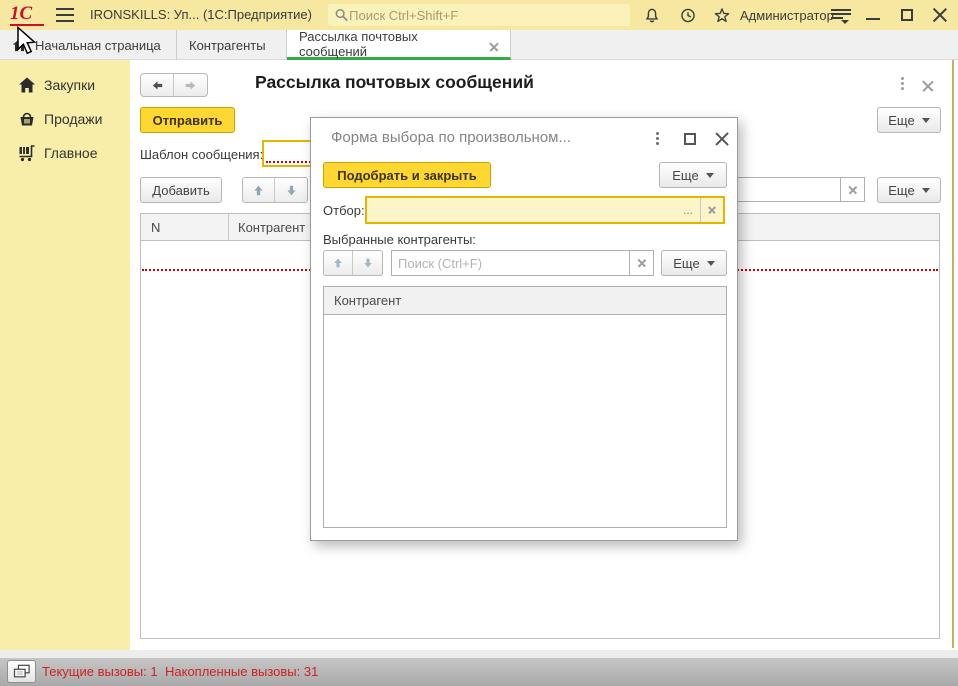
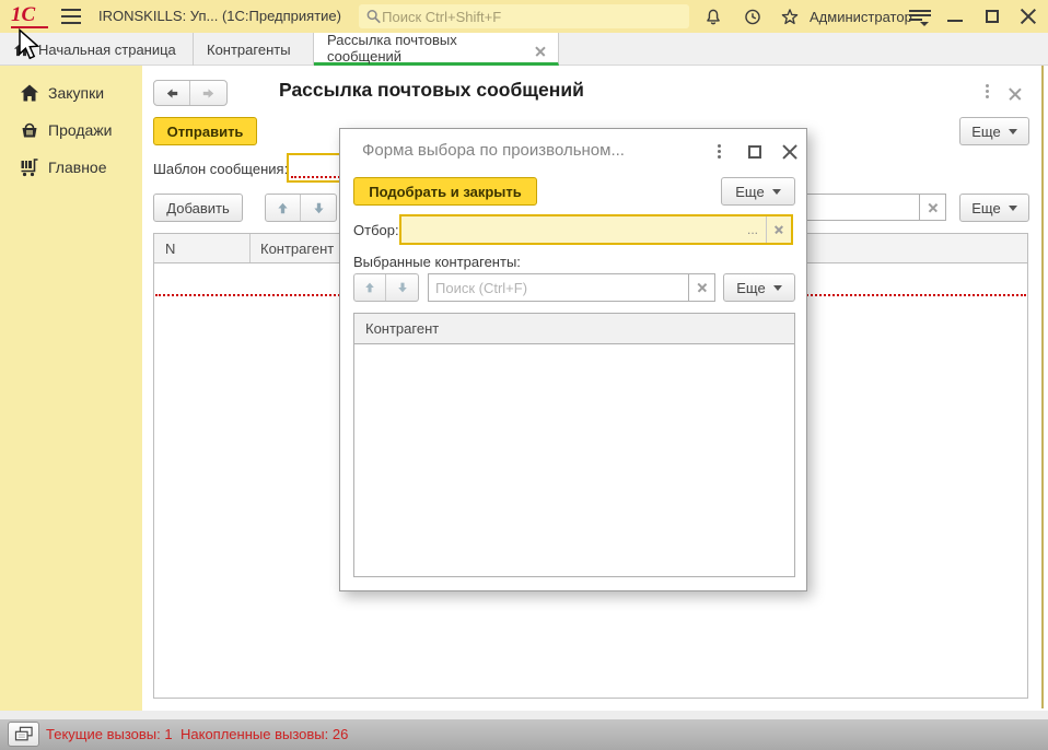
  1С
  IRONSKILLS: Уп... (1С:Предприятие)
  Поиск Ctrl+Shift+F
  Администратор
  Начальная страница
  Контрагенты
  Рассылка почтовых сообщений
  Закупки
  Продажи
  Главное
  Рассылка почтовых сообщений
  Отправить
  Еще
  Шаблон сообщения
  Добавить
  Еще
  N
  Контрагент
  Форма выбора по произвольном...
  Подобрать и закрыть
  Еще
  Отбор:
  ...
  Выбранные контрагенты:
  Поиск (Ctrl+F)
  Еще
  Контрагент
  Текущие вызовы: 1
- Накопленные вызовы: 31
+ Накопленные вызовы: 26
